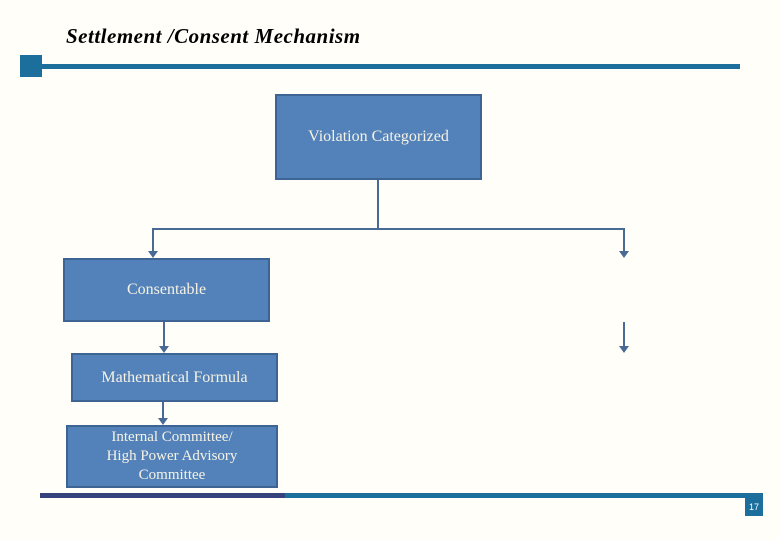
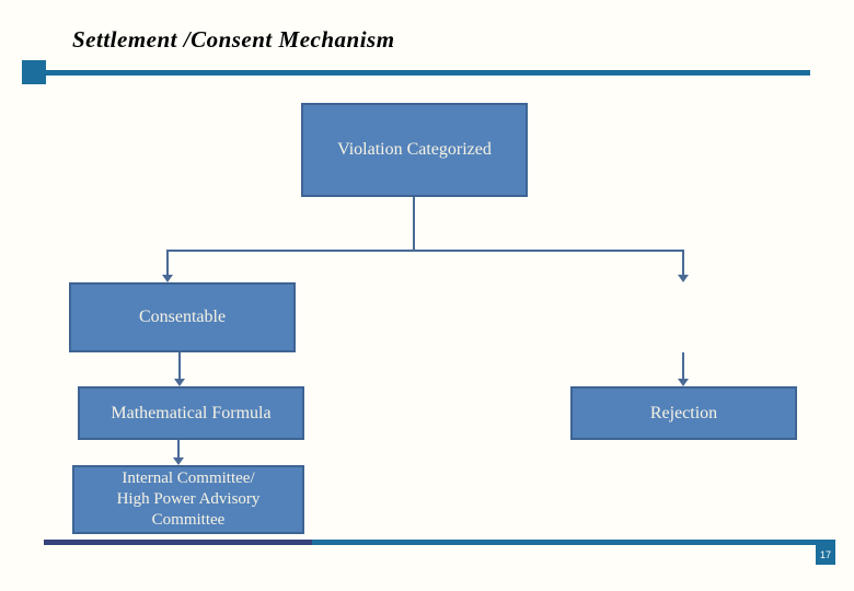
  Settlement /Consent Mechanism
  Violation Categorized
  Consentable
  Mathematical Formula
+ Rejection
  Internal Committee/
  High Power Advisory
  Committee
  17
